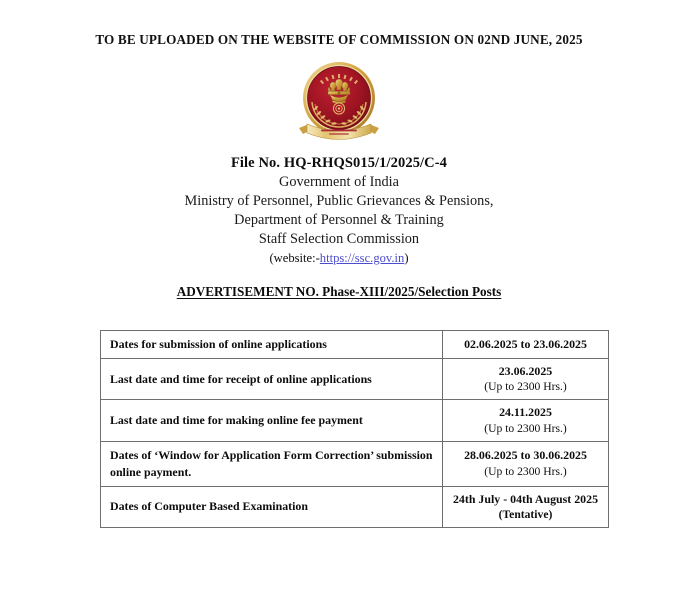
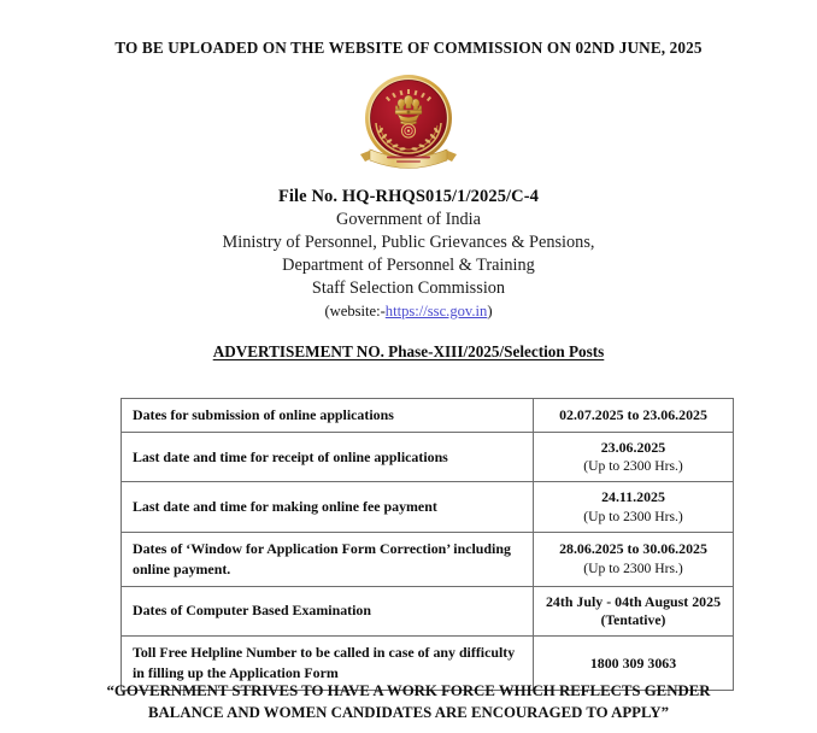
  TO BE UPLOADED ON THE WEBSITE OF COMMISSION ON 02ND JUNE, 2025
  File No. HQ-RHQS015/1/2025/C-4
  Government of India
  Ministry of Personnel, Public Grievances & Pensions,
  Department of Personnel & Training
  Staff Selection Commission
  (website:-https://ssc.gov.in)
  ADVERTISEMENT NO. Phase-XIII/2025/Selection Posts
- Dates for submission of online applications	02.06.2025 to 23.06.2025
+ Dates for submission of online applications	02.07.2025 to 23.06.2025
  Last date and time for receipt of online applications	23.06.2025 (Up to 2300 Hrs.)
  Last date and time for making online fee payment	24.11.2025 (Up to 2300 Hrs.)
- Dates of ‘Window for Application Form Correction’ submission online payment.	28.06.2025 to 30.06.2025 (Up to 2300 Hrs.)
+ Dates of ‘Window for Application Form Correction’ including online payment.	28.06.2025 to 30.06.2025 (Up to 2300 Hrs.)
  Dates of Computer Based Examination	24th July - 04th August 2025 (Tentative)
+ Toll Free Helpline Number to be called in case of any difficulty in filling up the Application Form	1800 309 3063
+ “GOVERNMENT STRIVES TO HAVE A WORK FORCE WHICH REFLECTS GENDER
+ BALANCE AND WOMEN CANDIDATES ARE ENCOURAGED TO APPLY”
